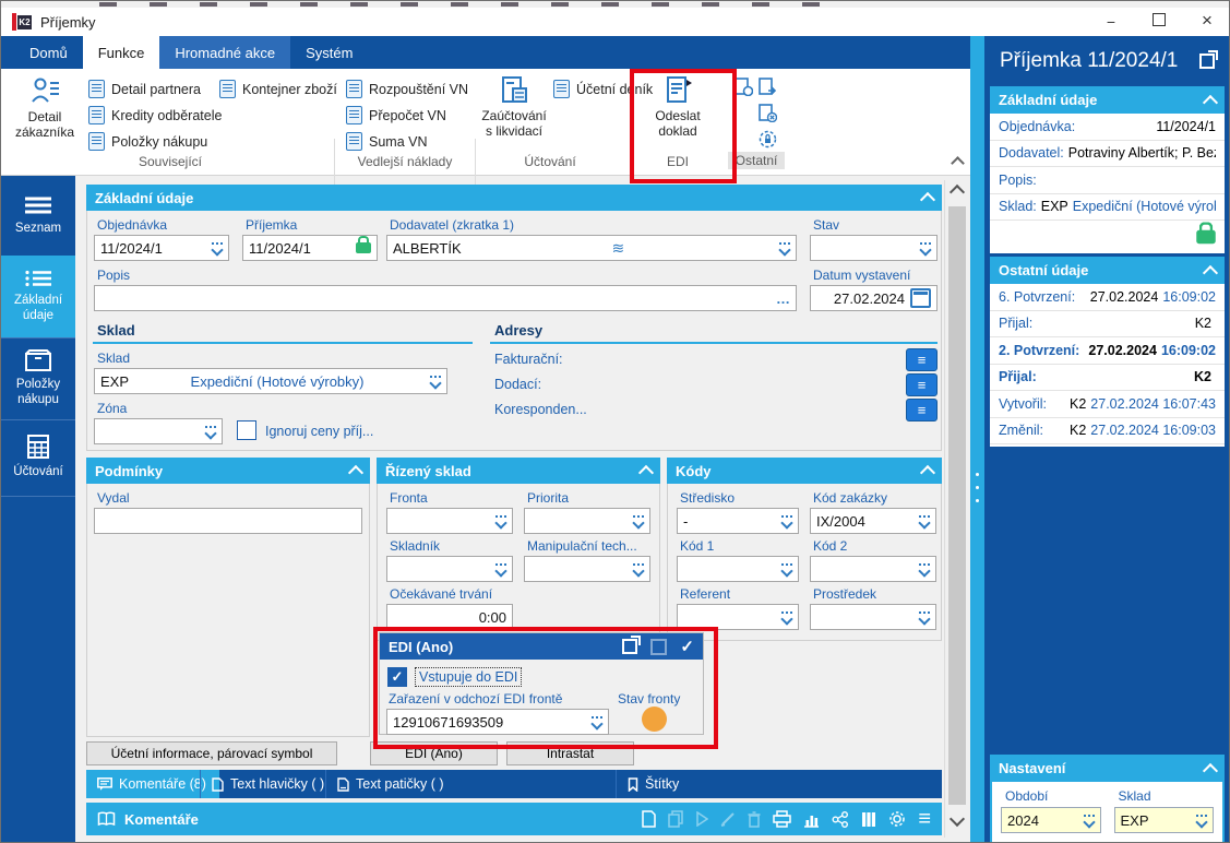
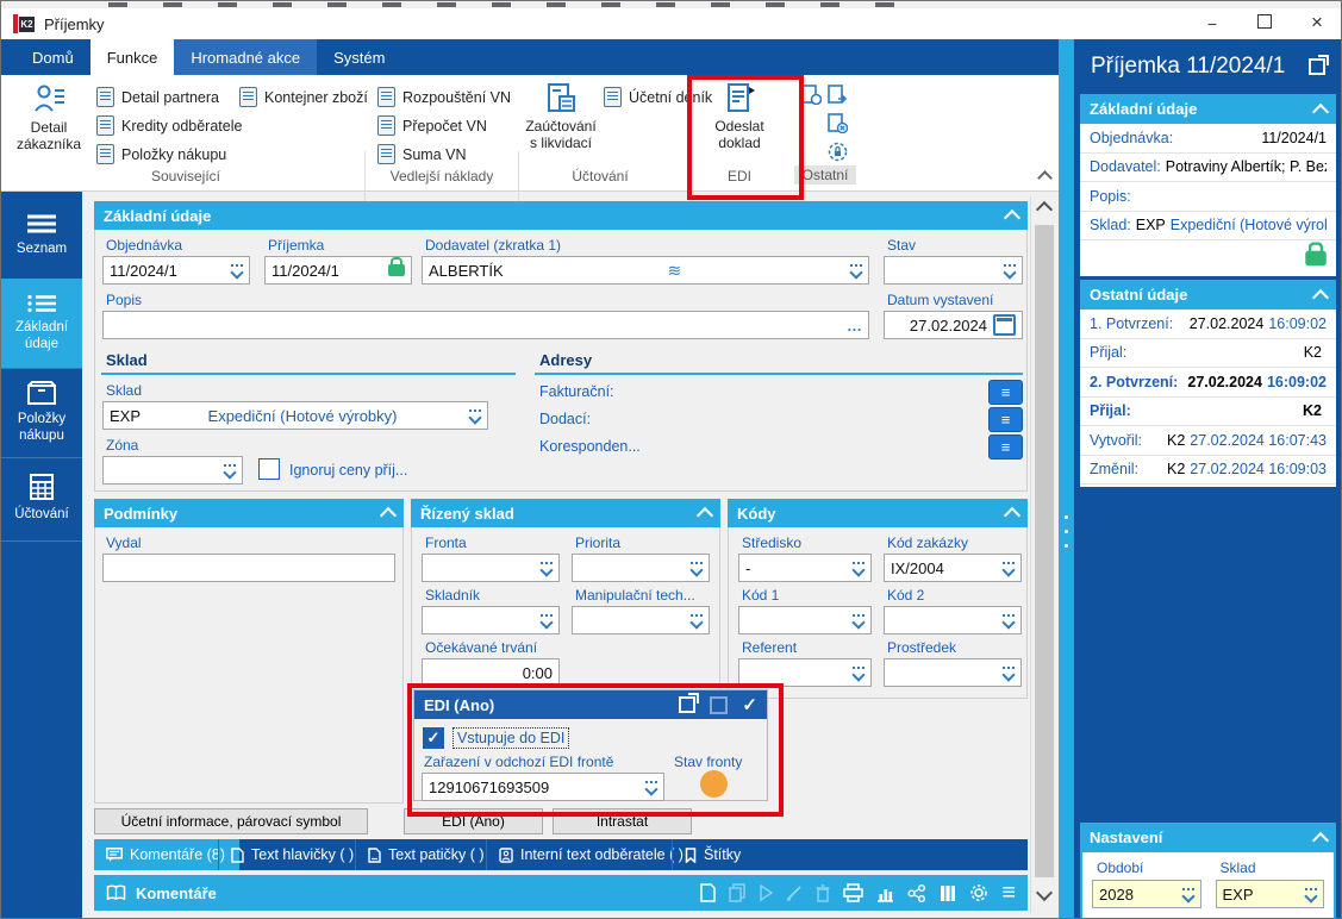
  K2
  Příjemky
  −
  ×
  Domů
  Funkce
  Hromadné akce
  Systém
  Detail zákazníka
  Detail partnera
  Kredity odběratele
  Položky nákupu
  Kontejner zboží
  Související
  Rozpouštění VN
  Přepočet VN
  Suma VN
  Vedlejší náklady
  Zaúčtování s likvidací
  Účetní deník
  Účtování
  Odeslat doklad
  EDI
  Ostatní
  Seznam
  Základní údaje
  Položky nákupu
  Účtování
  Základní údaje
  Objednávka
  11/2024/1
  Příjemka
  11/2024/1
  Dodavatel (zkratka 1)
  ALBERTÍK
  ≋
  Stav
  Popis
  …
  Datum vystavení
  27.02.2024
  Sklad
  Sklad
  EXP
  Expediční (Hotové výrobky)
  Zóna
  Ignoruj ceny příj...
  Adresy
  Fakturační:
  ≡
  Dodací:
  ≡
  Koresponden...
  ≡
  Podmínky
  Vydal
  Řízený sklad
  Fronta
  Priorita
  Skladník
  Manipulační tech...
  Očekávané trvání
  0:00
  Kódy
  Středisko
  -
  Kód zakázky
  IX/2004
  Kód 1
  Kód 2
  Referent
  Prostředek
  EDI (Ano)
  ✓
  ✓
  Vstupuje do EDI
  Zařazení v odchozí EDI frontě
  Stav fronty
  12910671693509
  Účetní informace, párovací symbol
  EDI (Ano)
  Intrastat
  Komentáře (8)
  Text hlavičky ( )
  Text patičky ( )
+ Interní text odběratele ( )
  Štítky
  Komentáře
  ≡
  Příjemka 11/2024/1
  Základní údaje
  Objednávka:
  11/2024/1
  Dodavatel:
  Potraviny Albertík; P. Be
  Popis:
  Sklad:
  EXP
  Expediční (Hotové výro
  Ostatní údaje
- 6. Potvrzení:
+ 1. Potvrzení:
  27.02.2024
  16:09:02
  Přijal:
  K2
  2. Potvrzení:
  27.02.2024
  16:09:02
  Přijal:
  K2
  Vytvořil:
  K2
  27.02.2024 16:07:43
  Změnil:
  K2
  27.02.2024 16:09:03
  Nastavení
  Období
- 2024
+ 2028
  Sklad
  EXP
